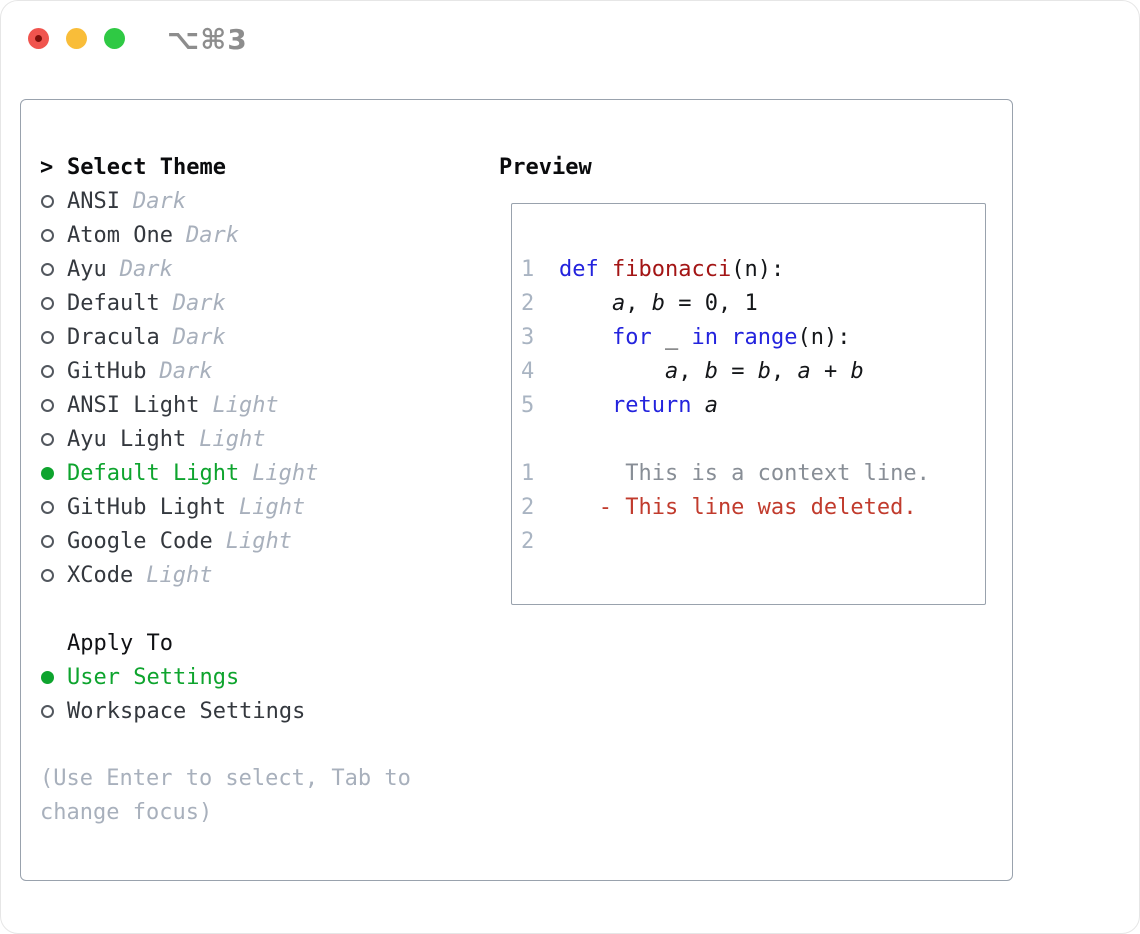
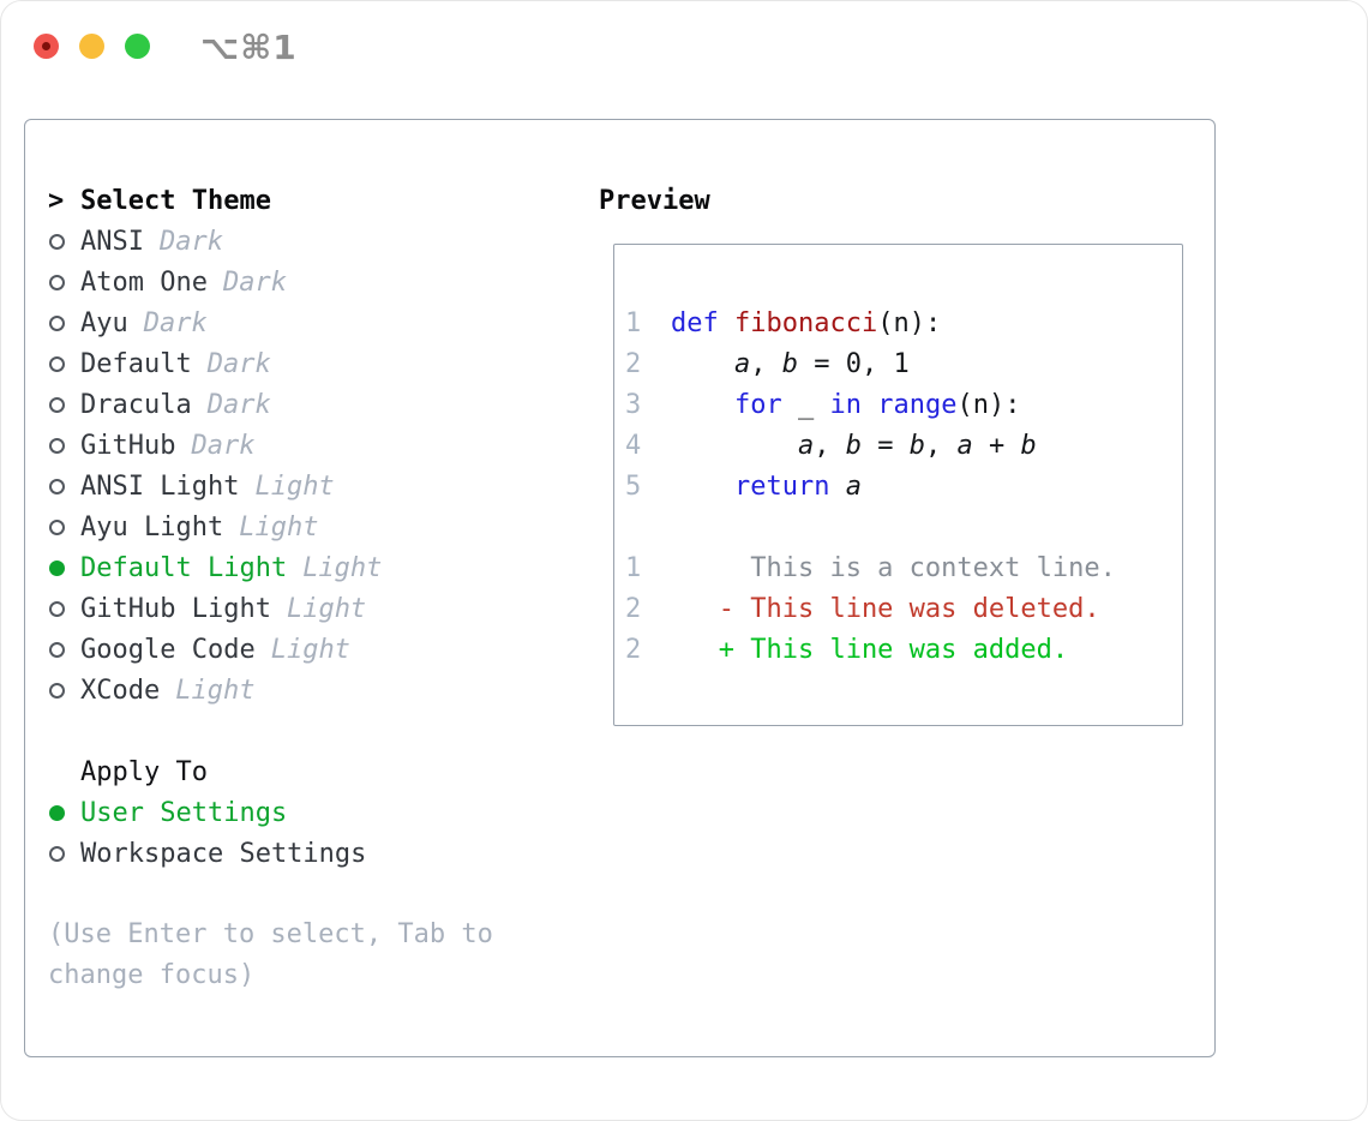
- ⌥⌘3
+ ⌥⌘1
  >
  Select Theme
  ANSI
  Dark
  Atom One
  Dark
  Ayu
  Dark
  Default
  Dark
  Dracula
  Dark
  GitHub
  Dark
  ANSI Light
  Light
  Ayu Light
  Light
  Default Light
  Light
  GitHub Light
  Light
  Google Code
  Light
  XCode
  Light
  Apply To
  User Settings
  Workspace Settings
  (Use Enter to select, Tab to change focus)
  Preview
  1
  def fibonacci(n):
  2
  a, b = 0, 1
  3
  for _ in range(n):
  4
  a, b = b, a + b
  5
  return a
  1
  This is a context line.
  2
  - This line was deleted.
  2
+ + This line was added.
